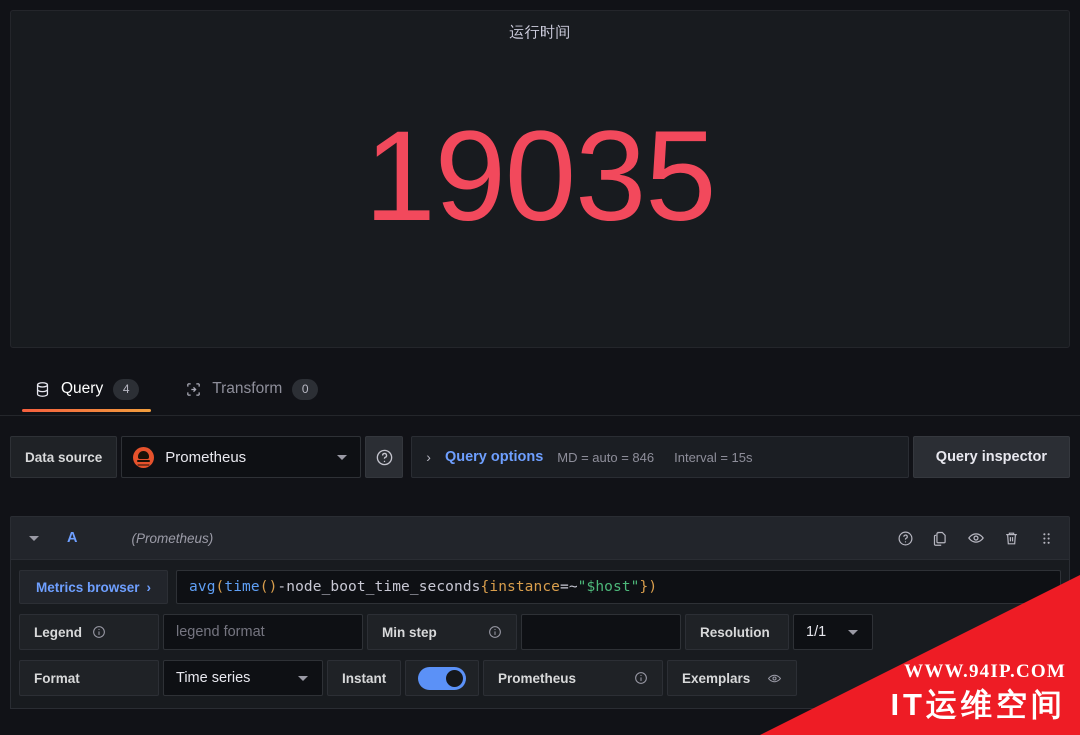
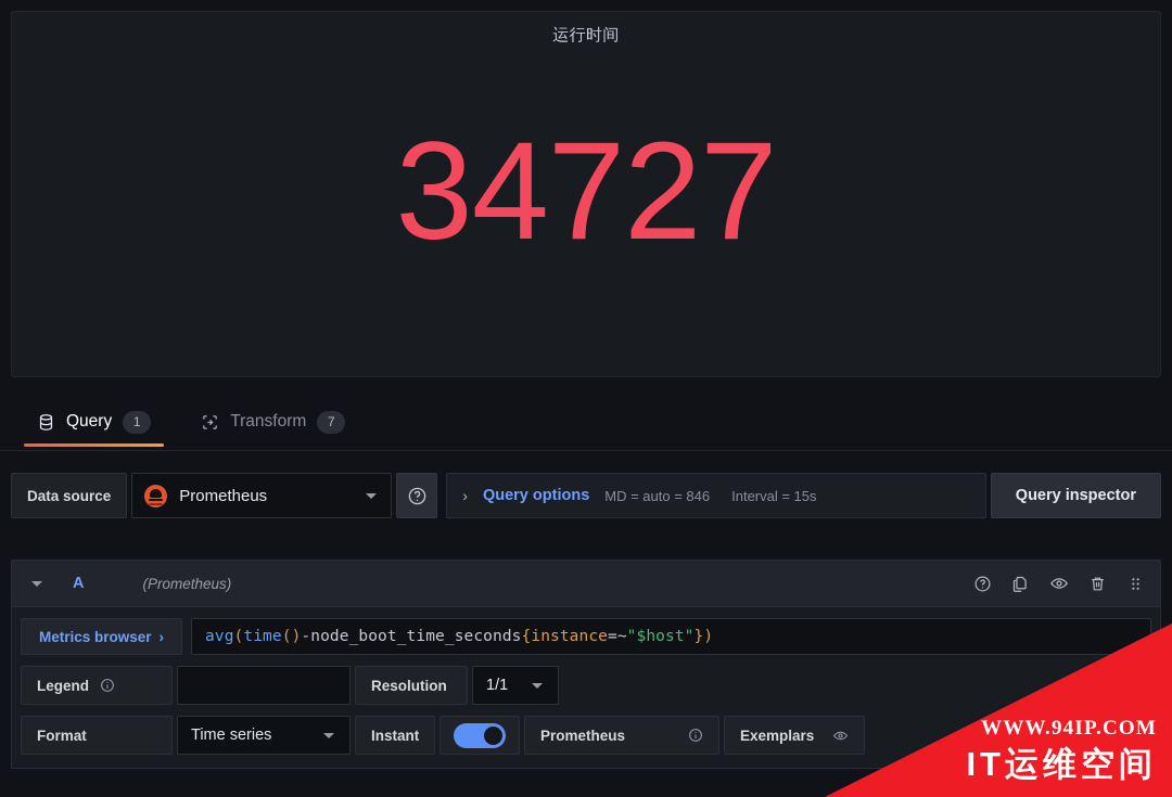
  运行时间
- 19035
+ 34727
  Query
- 4
+ 1
  Transform
- 0
+ 7
  Data source
  Prometheus
  ›
  Query options
  MD = auto = 846
  Interval = 15s
  Query inspector
  A
  (Prometheus)
  Metrics browser
  ›
  avg
  (
  time
  (
  )
  -
  node_boot_time_seconds
  {
  instance
  =~
  "$host"
  }
  )
  Legend
- legend format
- Min step
  Resolution
  1/1
  Format
  Time series
  Instant
  Prometheus
  Exemplars
  WWW.94IP.COM
  IT运维空间
